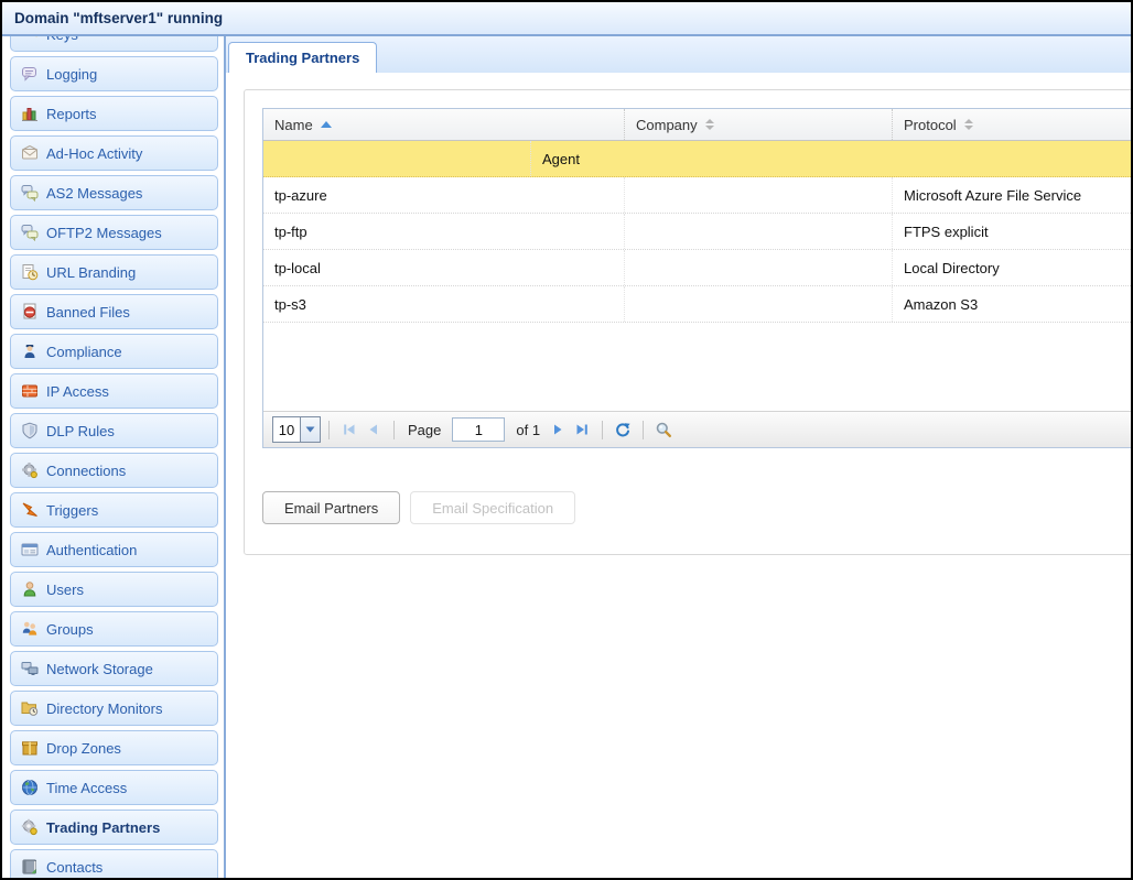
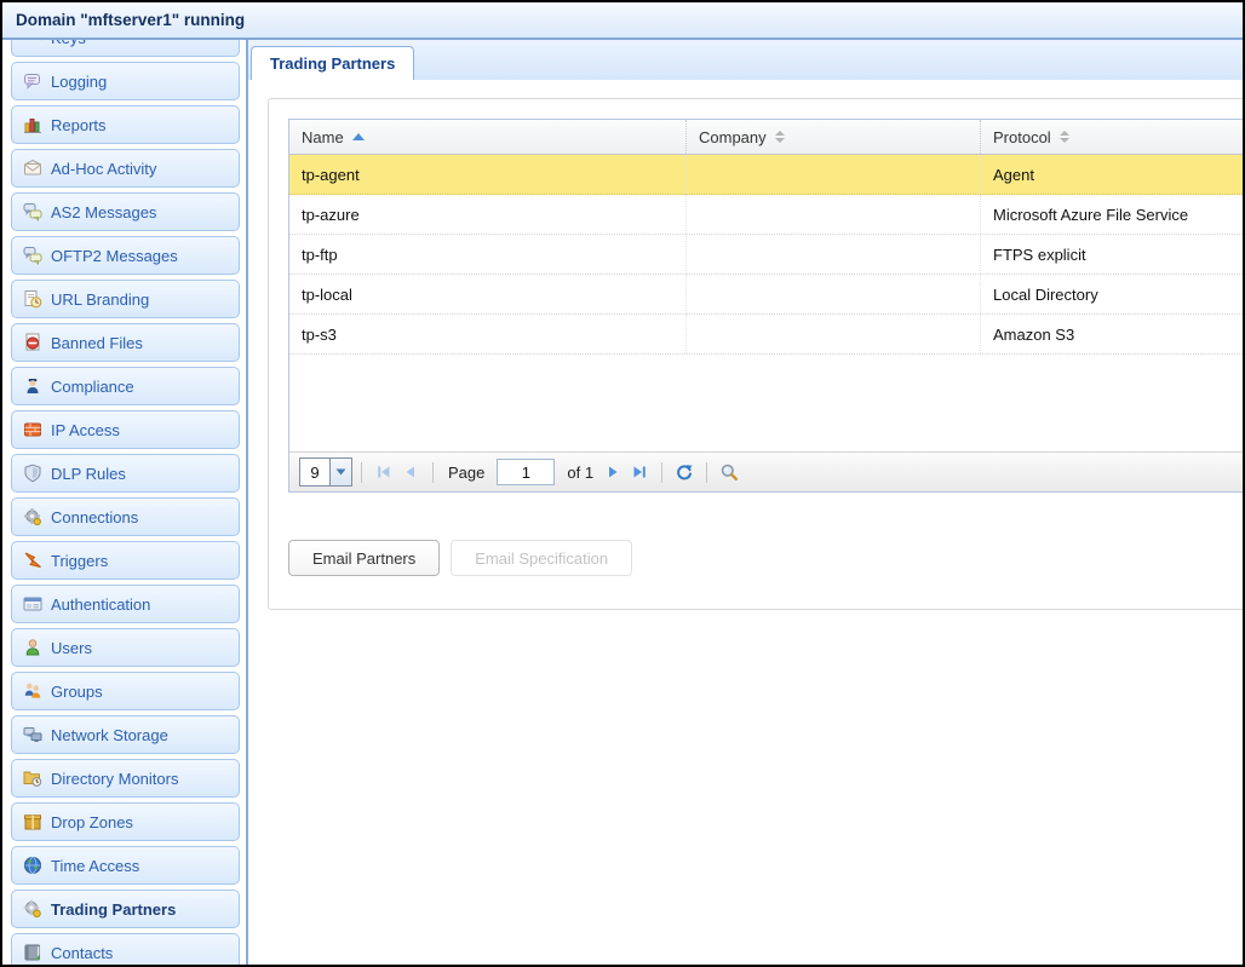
  Domain "mftserver1" running
  Logging
  Reports
  Ad-Hoc Activity
  AS2 Messages
  OFTP2 Messages
  URL Branding
  Banned Files
  Compliance
  IP Access
  DLP Rules
  Connections
  Triggers
  Authentication
  Users
  Groups
  Network Storage
  Directory Monitors
  Drop Zones
  Time Access
  Trading Partners
  Contacts
  Trading Partners
  Name
  Company
  Protocol
+ tp-agent
  Agent
  tp-azure
  Microsoft Azure File Service
  tp-ftp
  FTPS explicit
  tp-local
  Local Directory
  tp-s3
  Amazon S3
- 10
+ 9
  Page
  1
  of 1
  Email Partners
  Email Specification
